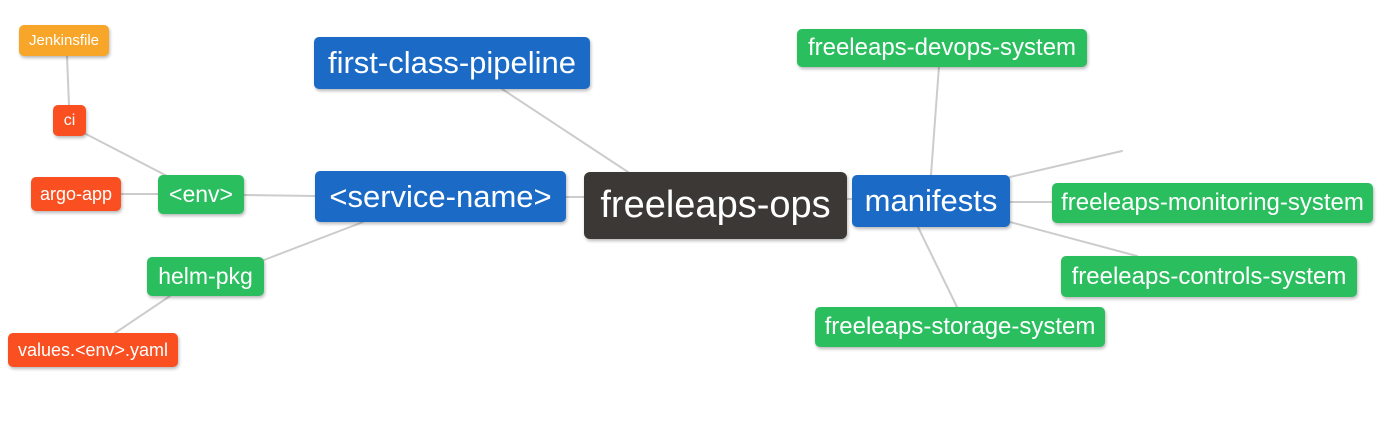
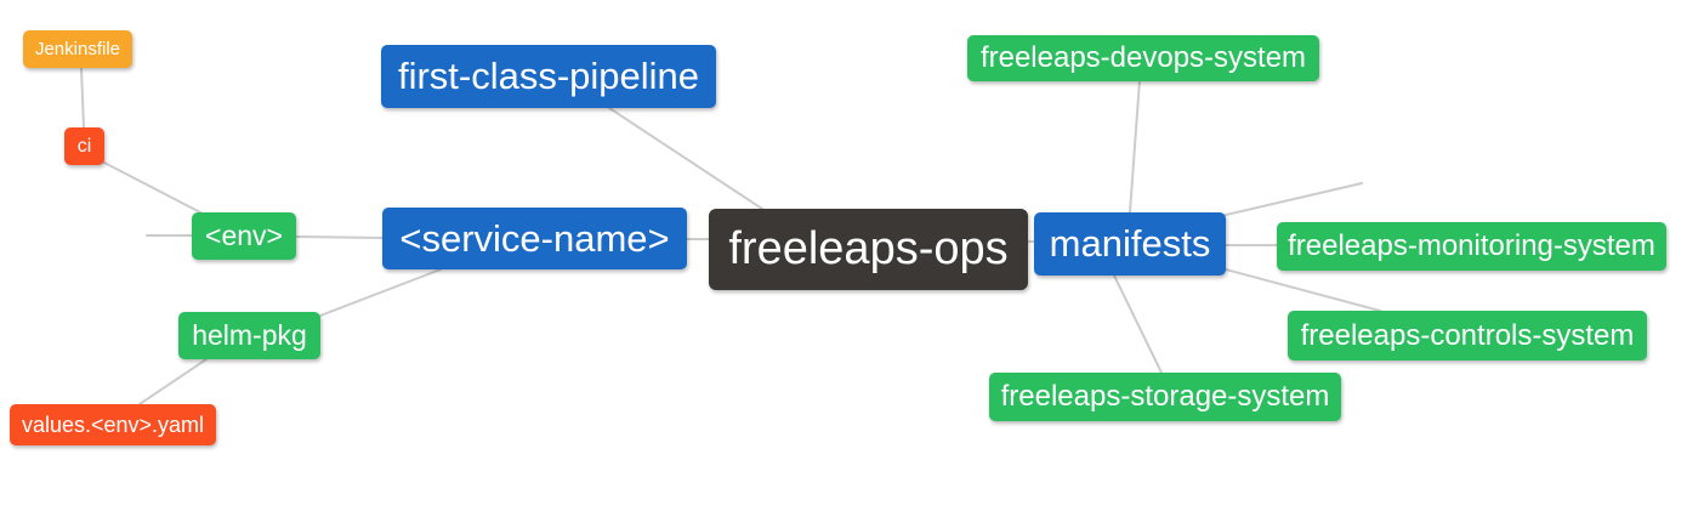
  Jenkinsfile
  ci
- argo-app
  <env>
  helm-pkg
  values.<env>.yaml
  first-class-pipeline
  <service-name>
  freeleaps-ops
  manifests
  freeleaps-devops-system
  freeleaps-monitoring-system
  freeleaps-controls-system
  freeleaps-storage-system
